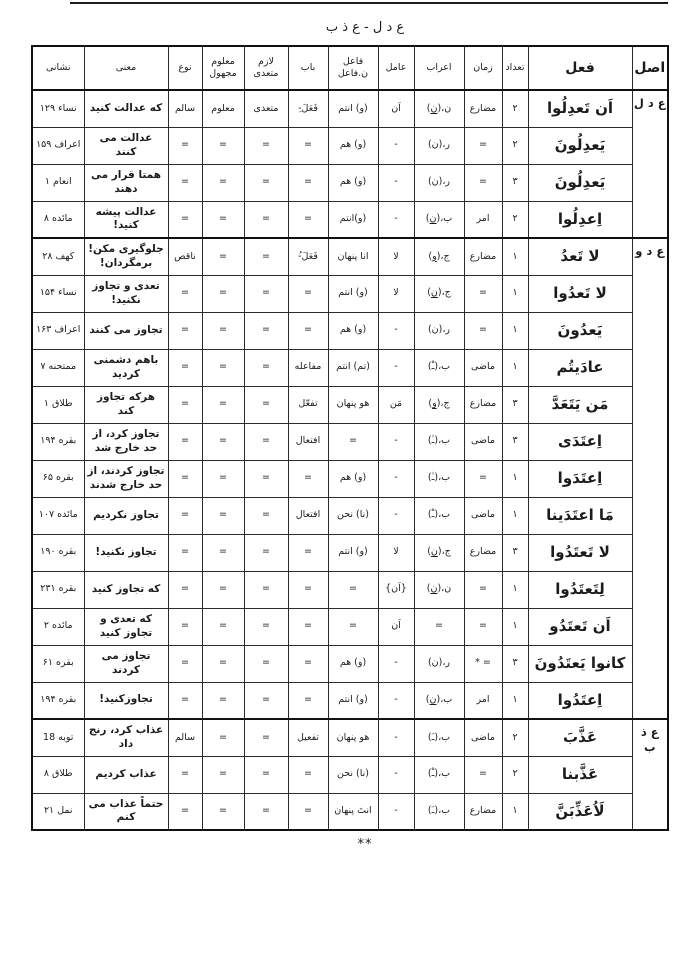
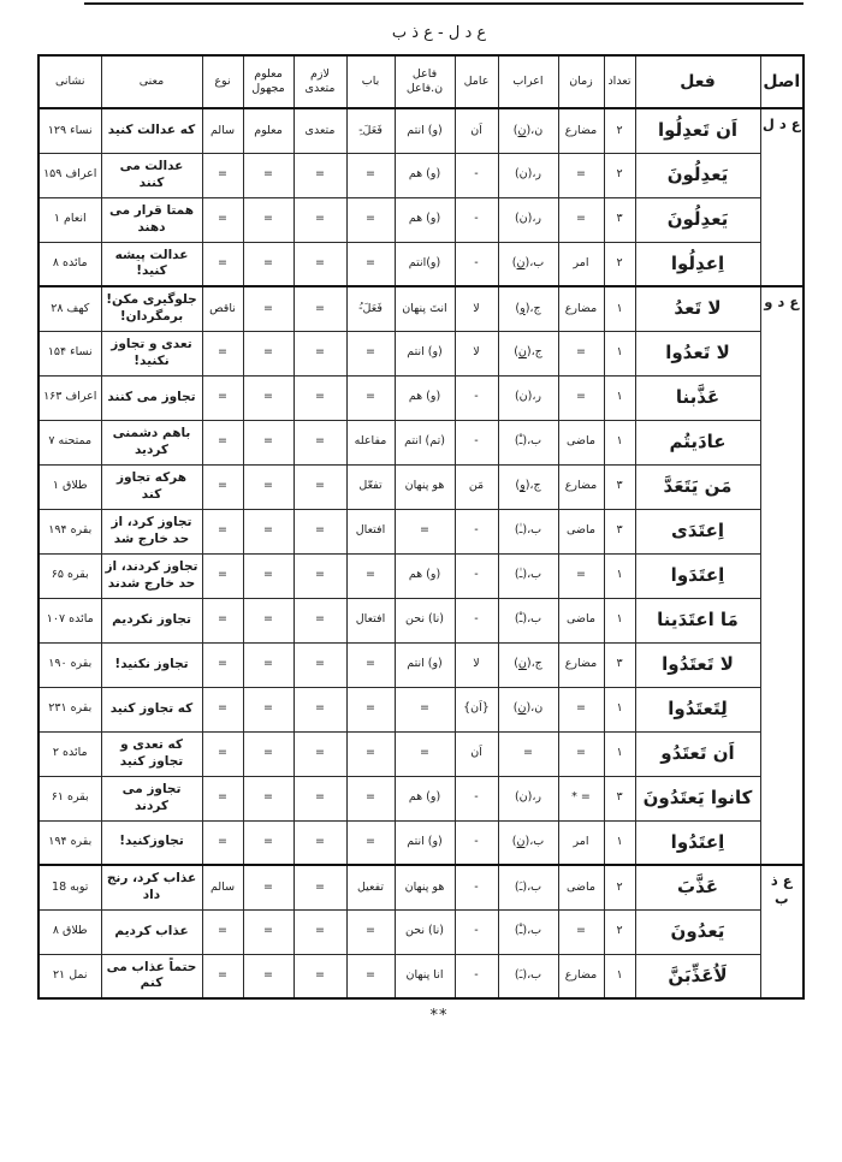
  ع د ل - ع ذ ب
  اصل	فعل	تعداد	زمان	اعراب	عامل	فاعل ن.فاعل	باب	لازم متعدی	معلوم مجهول	نوع	معنی	نشانی
  ع د ل	اَن تَعدِلُوا	۲	مضارع	ن،(ن)	اَن	(و) انتم	فَعَلَ-ِ	متعدی	معلوم	سالم	که عدالت کنید	نساء ۱۲۹
  یَعدِلُونَ	۲	=	ر،(ن)	-	(و) هم	=	=	=	=	عدالت می کنند	اعراف ۱۵۹
  یَعدِلُونَ	۳	=	ر،(ن)	-	(و) هم	=	=	=	=	همتا قرار می دهند	انعام ۱
  اِعدِلُوا	۲	امر	ب،(ن)	-	(و)انتم	=	=	=	=	عدالت پیشه کنید!	مائده ۸
- ع د و	لا تَعدُ	۱	مضارع	ج،(و)	لا	انا پنهان	فَعَلَ-ُ	=	=	ناقص	جلوگیری مکن! برمگردان!	کهف ۲۸
+ ع د و	لا تَعدُ	۱	مضارع	ج،(و)	لا	انتَ پنهان	فَعَلَ-ُ	=	=	ناقص	جلوگیری مکن! برمگردان!	کهف ۲۸
  لا تَعدُوا	۱	=	ج،(ن)	لا	(و) انتم	=	=	=	=	تعدی و تجاوز نکنید!	نساء ۱۵۴
- یَعدُونَ	۱	=	ر،(ن)	-	(و) هم	=	=	=	=	تجاوز می کنند	اعراف ۱۶۳
+ عَذَّبنا	۱	=	ر،(ن)	-	(و) هم	=	=	=	=	تجاوز می کنند	اعراف ۱۶۳
  عادَیتُم	۱	ماضی	ب،(ـْ)	-	(تم) انتم	مفاعله	=	=	=	باهم دشمنی کردید	ممتحنه ۷
  مَن یَتَعَدَّ	۳	مضارع	ج،(و)	مَن	هو پنهان	تفعّل	=	=	=	هرکه تجاوز کند	طلاق ۱
  اِعتَدَی	۳	ماضی	ب،(ـٰ)	-	=	افتعال	=	=	=	تجاوز کرد، از حد خارج شد	بقره ۱۹۴
  اِعتَدَوا	۱	=	ب،(ـٰ)	-	(و) هم	=	=	=	=	تجاوز کردند، از حد خارج شدند	بقره ۶۵
  مَا اعتَدَینا	۱	ماضی	ب،(ـْ)	-	(نا) نحن	افتعال	=	=	=	تجاوز نکردیم	مائده ۱۰۷
  لا تَعتَدُوا	۳	مضارع	ج،(ن)	لا	(و) انتم	=	=	=	=	تجاوز نکنید!	بقره ۱۹۰
  لِتَعتَدُوا	۱	=	ن،(ن)	{اَن}	=	=	=	=	=	که تجاوز کنید	بقره ۲۳۱
  اَن تَعتَدُو	۱	=	=	اَن	=	=	=	=	=	که تعدی و تجاوز کنید	مائده ۲
  کانوا یَعتَدُونَ	۳	= *	ر،(ن)	-	(و) هم	=	=	=	=	تجاوز می کردند	بقره ۶۱
  اِعتَدُوا	۱	امر	ب،(ن)	-	(و) انتم	=	=	=	=	تجاوزکنید!	بقره ۱۹۴
  ع ذ ب	عَذَّبَ	۲	ماضی	ب،(ـَ)	-	هو پنهان	تفعیل	=	=	سالم	عذاب کرد، رنج داد	توبه 18
- عَذَّبنا	۲	=	ب،(ـْ)	-	(نا) نحن	=	=	=	=	عذاب کردیم	طلاق ۸
+ یَعدُونَ	۲	=	ب،(ـْ)	-	(نا) نحن	=	=	=	=	عذاب کردیم	طلاق ۸
- لَاُعَذِّبَنَّ	۱	مضارع	ب،(ـَ)	-	انتَ پنهان	=	=	=	=	حتماً عذاب می کنم	نمل ۲۱
+ لَاُعَذِّبَنَّ	۱	مضارع	ب،(ـَ)	-	انا پنهان	=	=	=	=	حتماً عذاب می کنم	نمل ۲۱
  **
